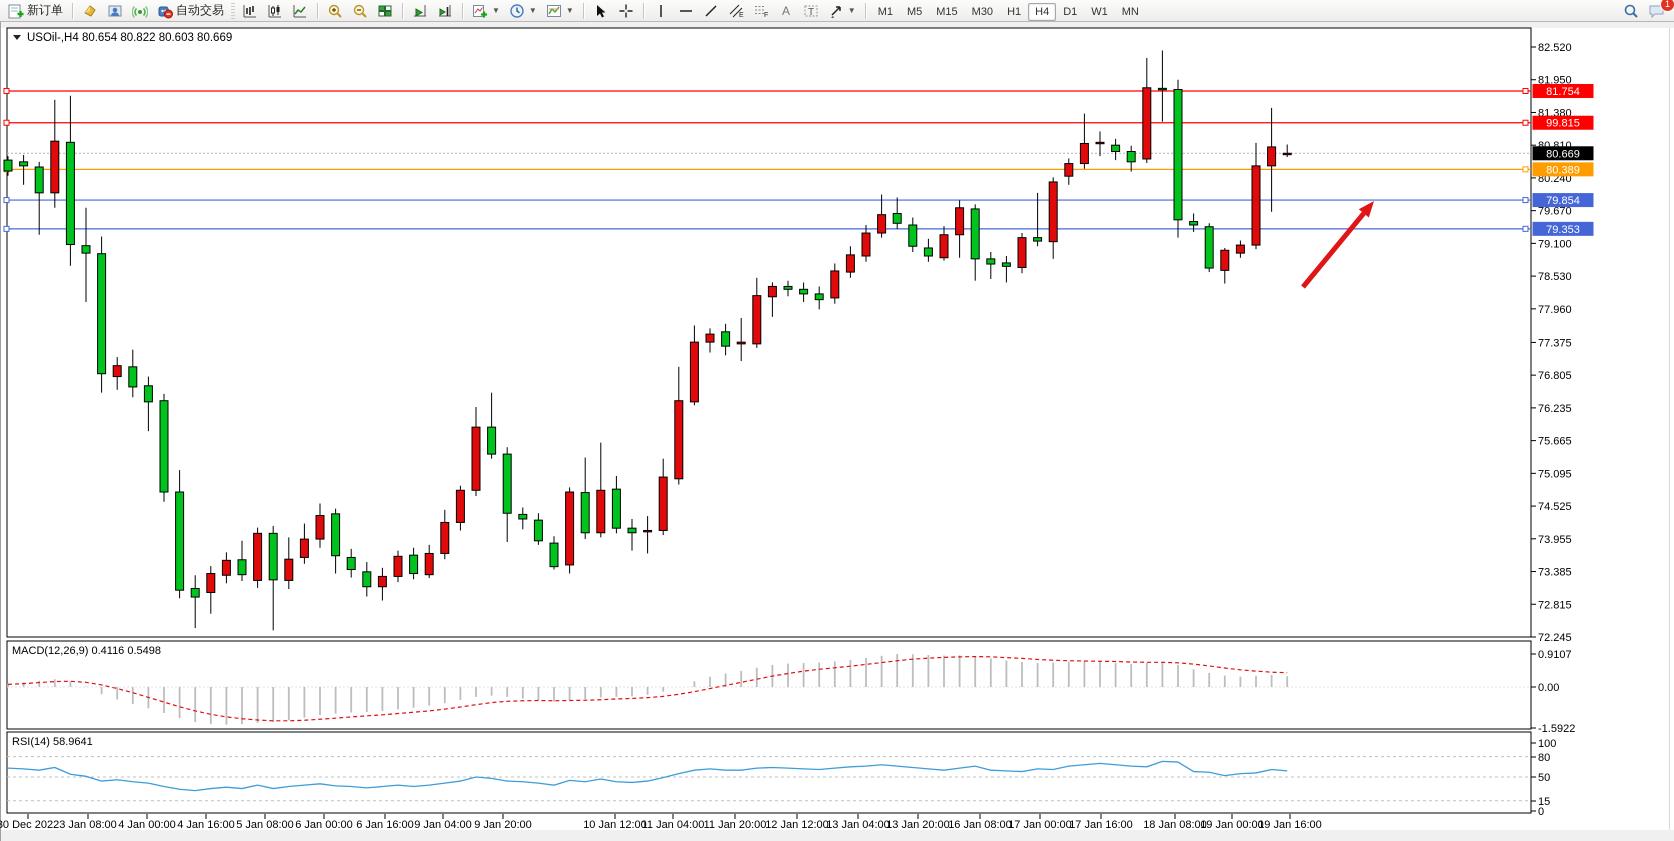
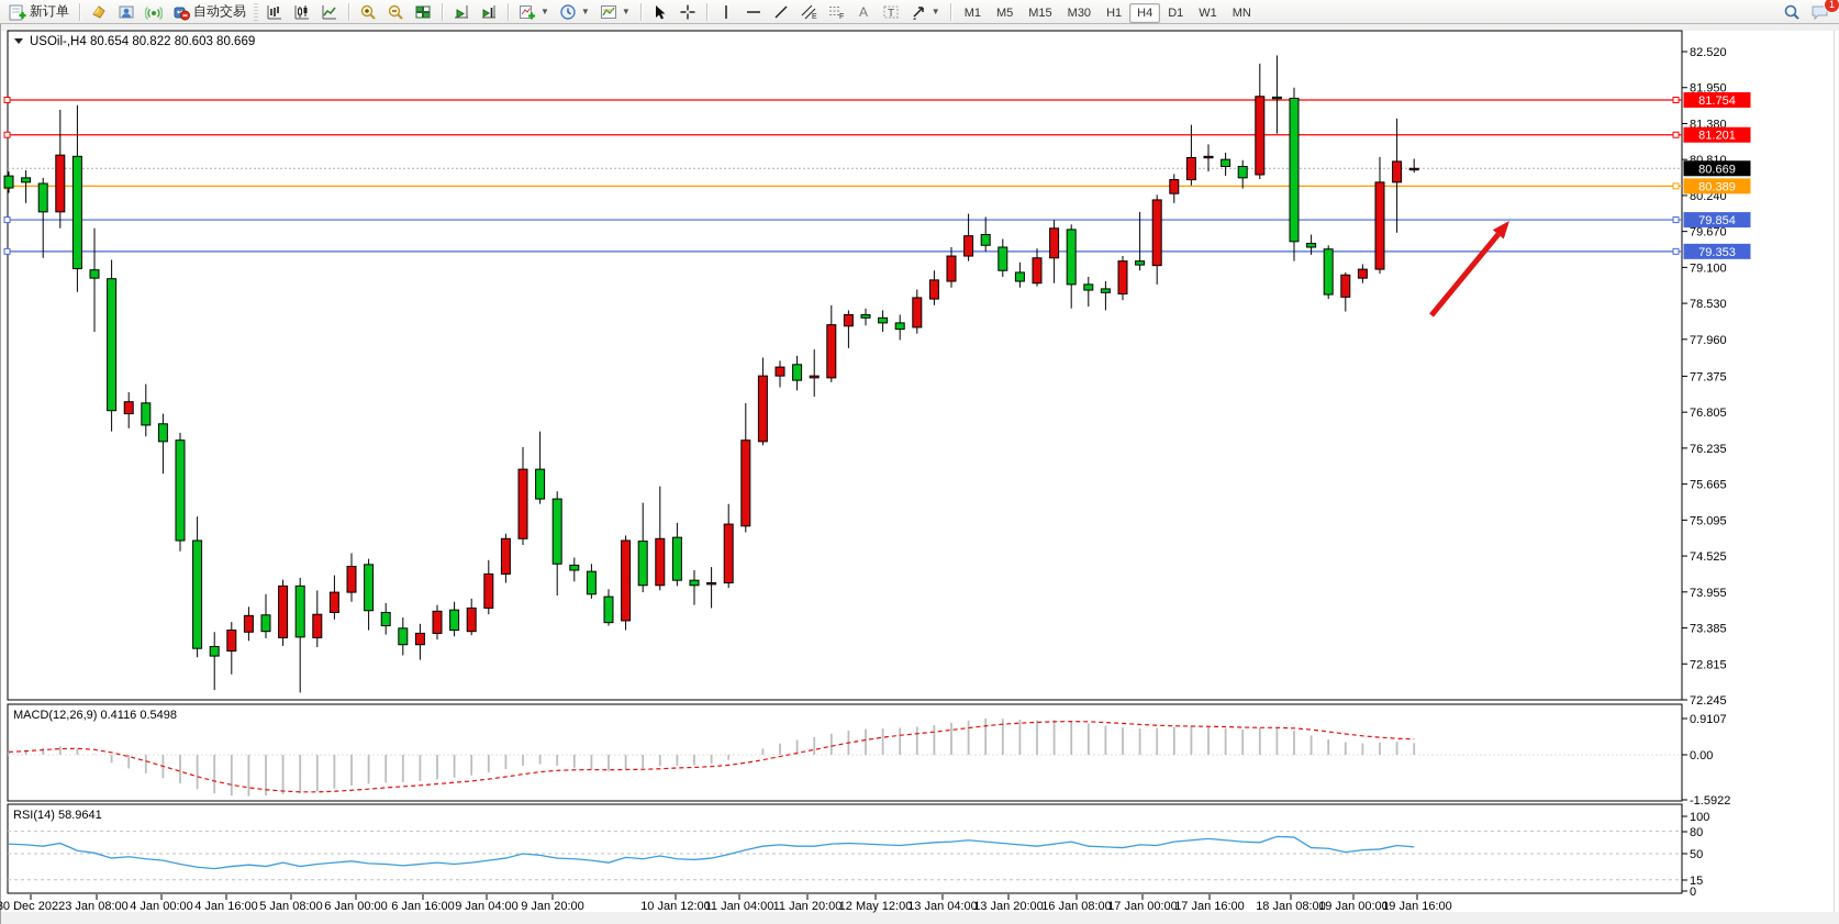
  新订单
  自动交易
  ▼
  ▼
  ▼
  A
  T
  ▼
  M1 M5 M15 M30 H1 H4 D1 W1 MN
  1
  82.520
  81.950
  81.380
  80.810
  80.240
  79.670
  79.100
  78.530
  77.960
  77.375
  76.805
  76.235
  75.665
  75.095
  74.525
  73.955
  73.385
  72.815
  72.245
  81.754
- 99.815
+ 81.201
  80.389
  79.854
  79.353
  80.669
  USOil-,H4 80.654 80.822 80.603 80.669
  MACD(12,26,9) 0.4116 0.5498
  0.9107
  0.00
  -1.5922
  RSI(14) 58.9641
  100
  80
  50
  15
  0
  0 Dec 2022
  3 Jan 08:00
  4 Jan 00:00
  4 Jan 16:00
  5 Jan 08:00
  6 Jan 00:00
  6 Jan 16:00
  9 Jan 04:00
  9 Jan 20:00
  10 Jan 12:00
  11 Jan 04:00
  11 Jan 20:00
- 12 Jan 12:00
+ 12 May 12:00
  13 Jan 04:00
  13 Jan 20:00
  16 Jan 08:00
  17 Jan 00:00
  17 Jan 16:00
  18 Jan 08:00
  19 Jan 00:00
  19 Jan 16:00
